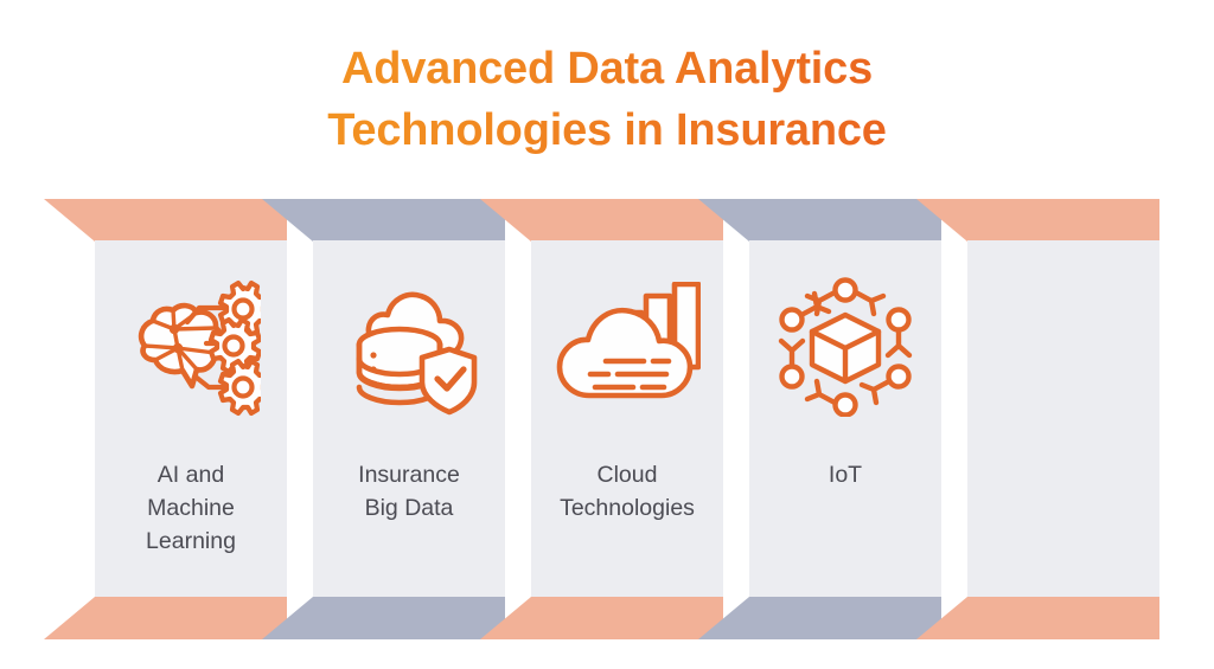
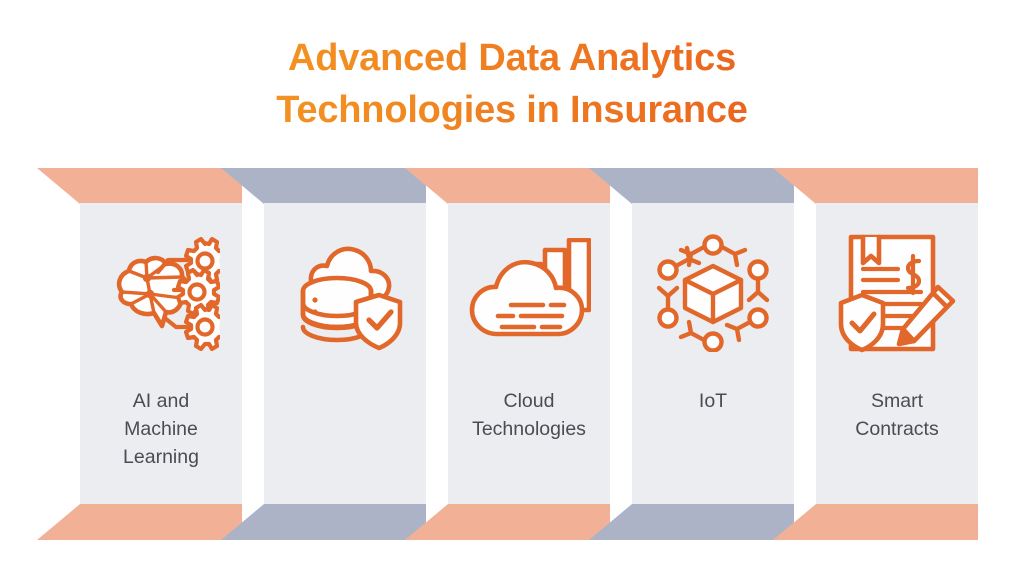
  Advanced Data Analytics
  Technologies in Insurance
  AI and
  Machine
  Learning
- Insurance
- Big Data
  Cloud
  Technologies
  IoT
+ Smart
+ Contracts
